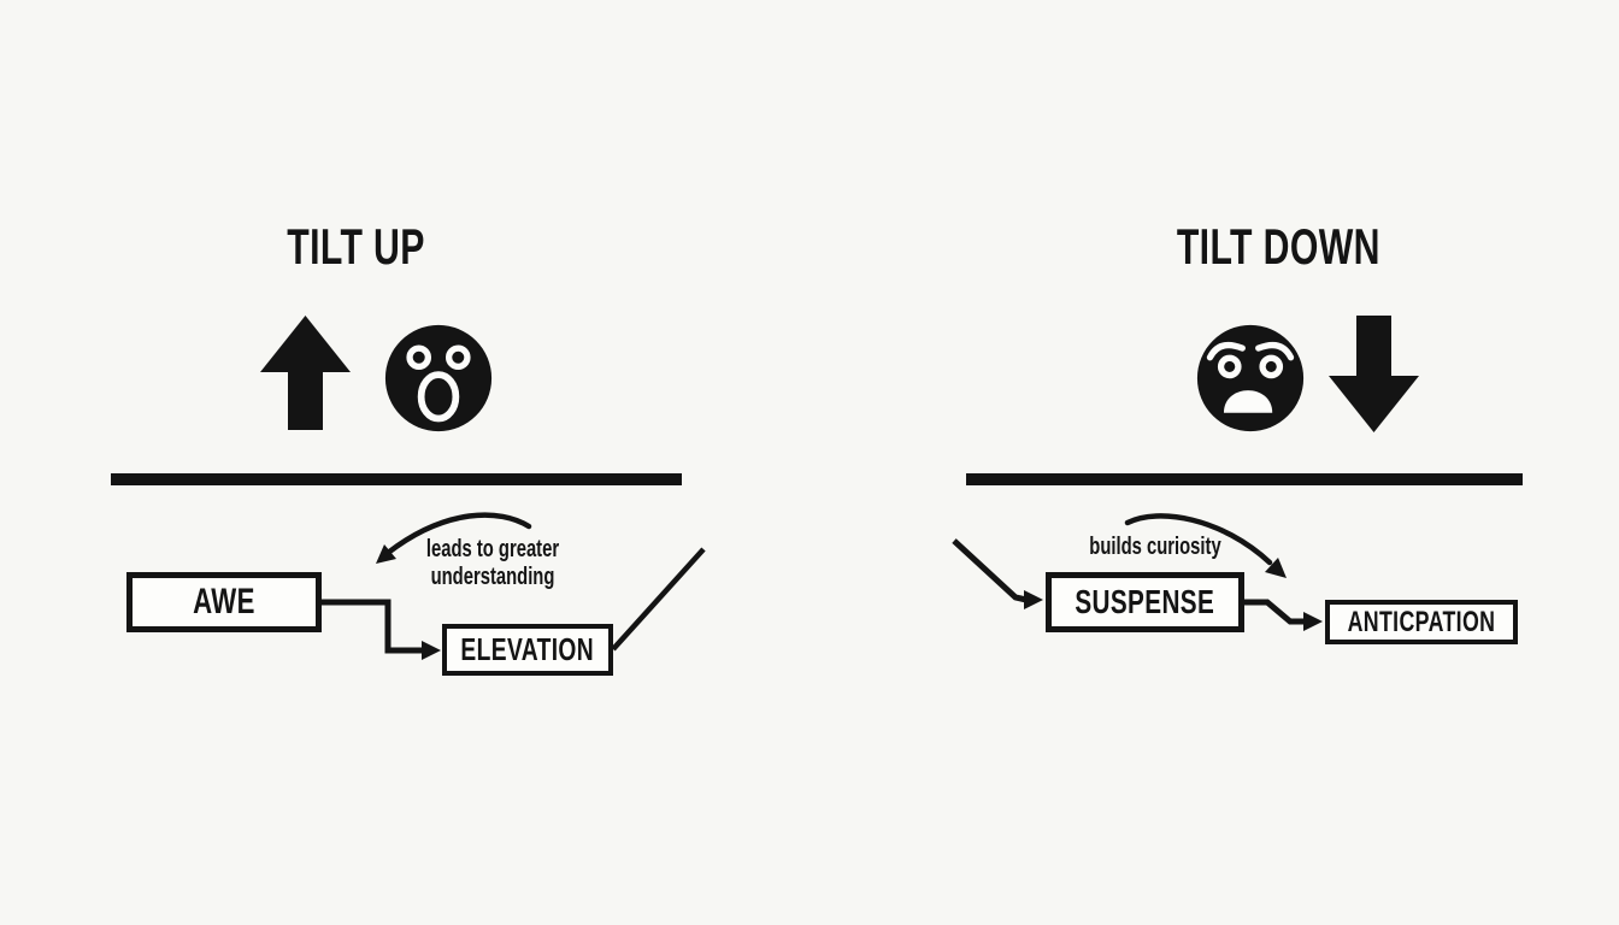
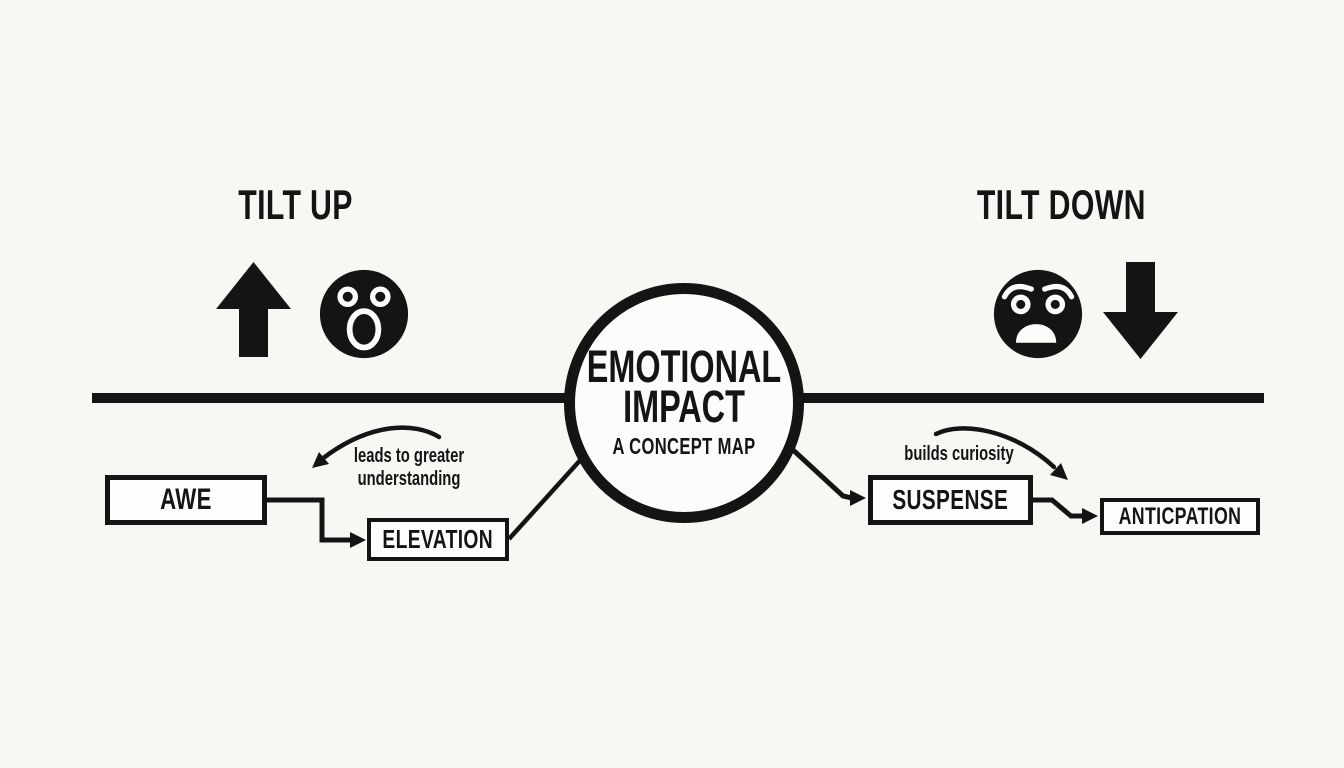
  TILT UP
  TILT DOWN
+ EMOTIONAL
+ IMPACT
+ A CONCEPT MAP
  AWE
  ELEVATION
  SUSPENSE
  ANTICPATION
  leads to greater
  understanding
  builds curiosity
